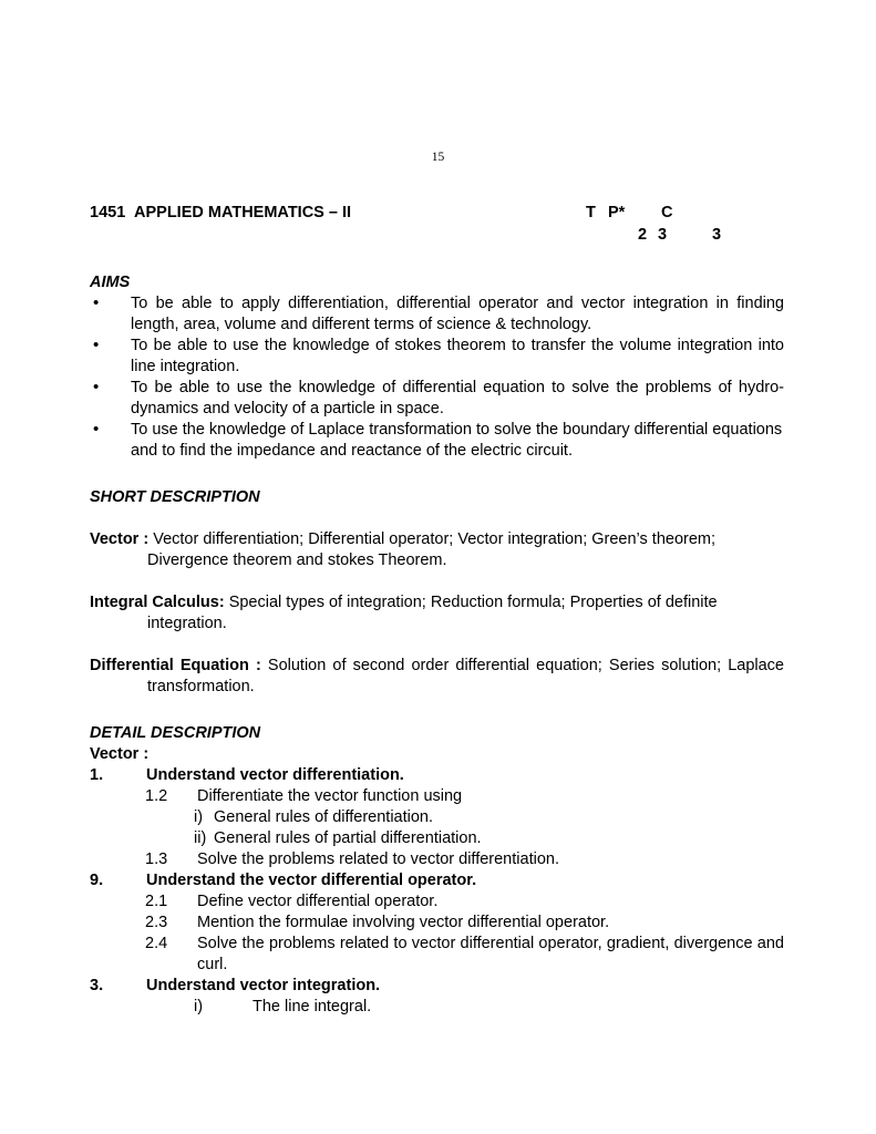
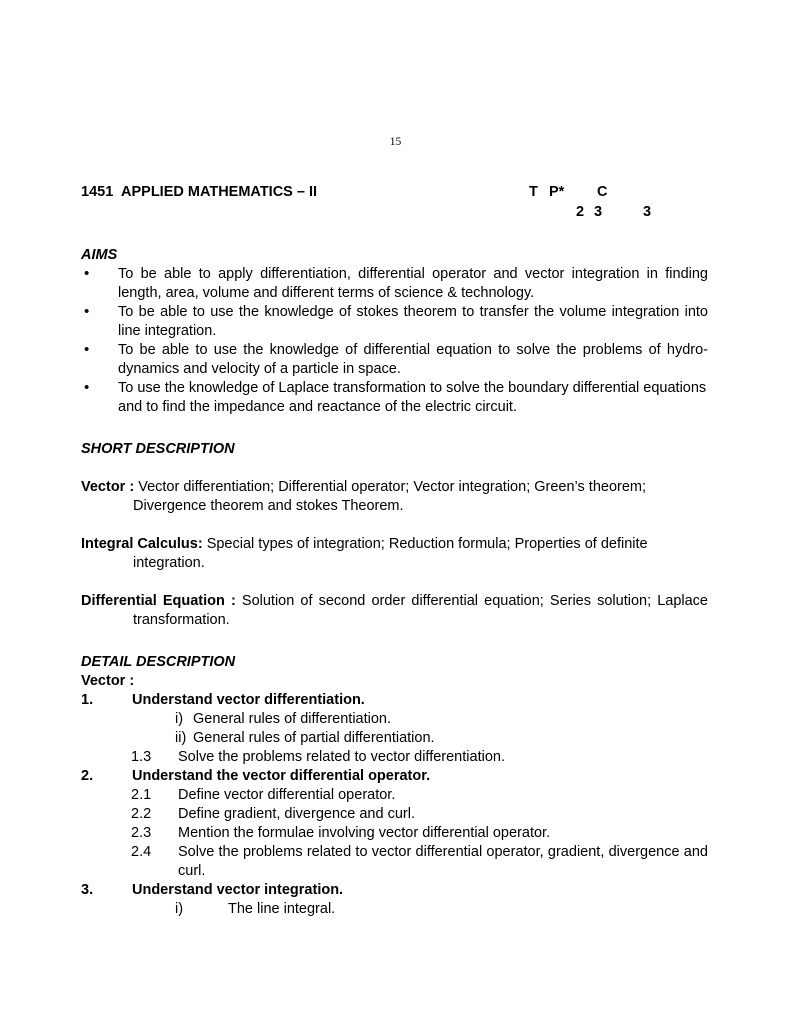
  15
  1451
  APPLIED MATHEMATICS – II
  T
  P*
  C
  2
  3
  3
  AIMS
  •
  To be able to apply differentiation, differential operator and vector integration in finding length, area, volume and different terms of science & technology.
  •
  To be able to use the knowledge of stokes theorem to transfer the volume integration into line integration.
  •
  To be able to use the knowledge of differential equation to solve the problems of hydro-dynamics and velocity of a particle in space.
  •
  To use the knowledge of Laplace transformation to solve the boundary differential equations and to find the impedance and reactance of the electric circuit.
  SHORT DESCRIPTION
  Vector : Vector differentiation; Differential operator; Vector integration; Green’s theorem; Divergence theorem and stokes Theorem.
  Integral Calculus: Special types of integration; Reduction formula; Properties of definite integration.
  Differential Equation : Solution of second order differential equation; Series solution; Laplace transformation.
  DETAIL DESCRIPTION
  Vector :
  1.
  Understand vector differentiation.
- 1.2
- Differentiate the vector function using
  i)
  General rules of differentiation.
  ii)
  General rules of partial differentiation.
  1.3
  Solve the problems related to vector differentiation.
- 9.
+ 2.
  Understand the vector differential operator.
  2.1
  Define vector differential operator.
+ 2.2
+ Define gradient, divergence and curl.
  2.3
  Mention the formulae involving vector differential operator.
  2.4
  Solve the problems related to vector differential operator, gradient, divergence and curl.
  3.
  Understand vector integration.
  i)
  The line integral.
